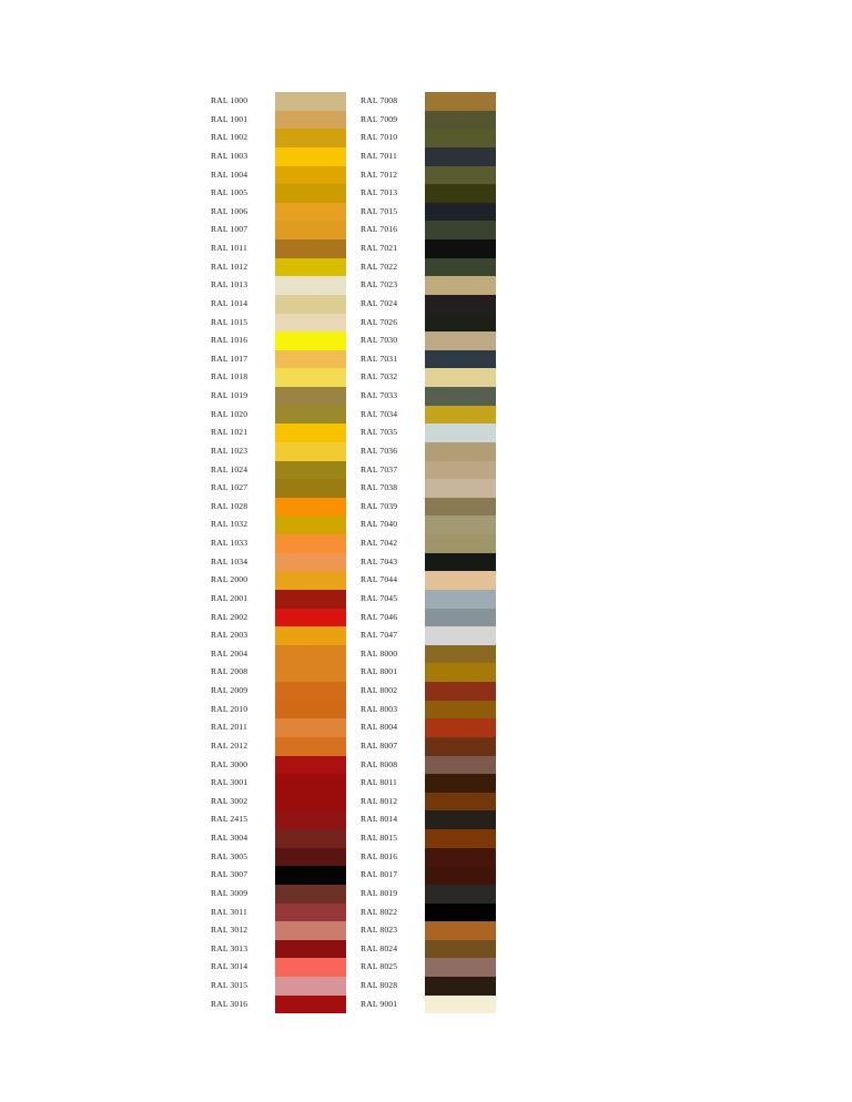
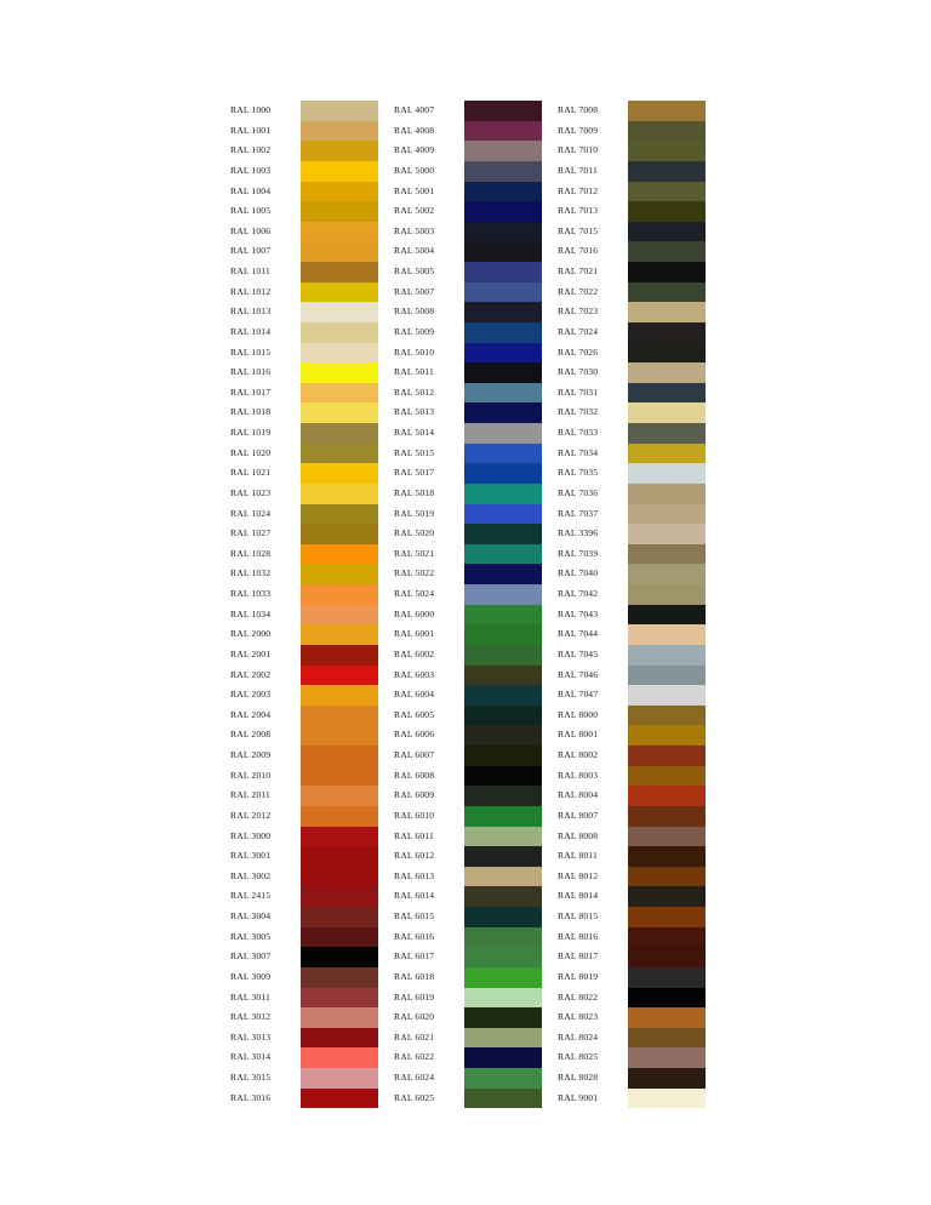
  RAL 1000
  RAL 1001
  RAL 1002
  RAL 1003
  RAL 1004
  RAL 1005
  RAL 1006
  RAL 1007
  RAL 1011
  RAL 1012
  RAL 1013
  RAL 1014
  RAL 1015
  RAL 1016
  RAL 1017
  RAL 1018
  RAL 1019
  RAL 1020
  RAL 1021
  RAL 1023
  RAL 1024
  RAL 1027
  RAL 1028
  RAL 1032
  RAL 1033
  RAL 1034
  RAL 2000
  RAL 2001
  RAL 2002
  RAL 2003
  RAL 2004
  RAL 2008
  RAL 2009
  RAL 2010
  RAL 2011
  RAL 2012
  RAL 3000
  RAL 3001
  RAL 3002
  RAL 2415
  RAL 3004
  RAL 3005
  RAL 3007
  RAL 3009
  RAL 3011
  RAL 3012
  RAL 3013
  RAL 3014
  RAL 3015
  RAL 3016
+ RAL 4007
+ RAL 4008
+ RAL 4009
+ RAL 5000
+ RAL 5001
+ RAL 5002
+ RAL 5003
+ RAL 5004
+ RAL 5005
+ RAL 5007
+ RAL 5008
+ RAL 5009
+ RAL 5010
+ RAL 5011
+ RAL 5012
+ RAL 5013
+ RAL 5014
+ RAL 5015
+ RAL 5017
+ RAL 5018
+ RAL 5019
+ RAL 5020
+ RAL 5021
+ RAL 5022
+ RAL 5024
+ RAL 6000
+ RAL 6001
+ RAL 6002
+ RAL 6003
+ RAL 6004
+ RAL 6005
+ RAL 6006
+ RAL 6007
+ RAL 6008
+ RAL 6009
+ RAL 6010
+ RAL 6011
+ RAL 6012
+ RAL 6013
+ RAL 6014
+ RAL 6015
+ RAL 6016
+ RAL 6017
+ RAL 6018
+ RAL 6019
+ RAL 6020
+ RAL 6021
+ RAL 6022
+ RAL 6024
+ RAL 6025
  RAL 7008
  RAL 7009
  RAL 7010
  RAL 7011
  RAL 7012
  RAL 7013
  RAL 7015
  RAL 7016
  RAL 7021
  RAL 7022
  RAL 7023
  RAL 7024
  RAL 7026
  RAL 7030
  RAL 7031
  RAL 7032
  RAL 7033
  RAL 7034
  RAL 7035
  RAL 7036
  RAL 7037
- RAL 7038
+ RAL 3396
  RAL 7039
  RAL 7040
  RAL 7042
  RAL 7043
  RAL 7044
  RAL 7045
  RAL 7046
  RAL 7047
  RAL 8000
  RAL 8001
  RAL 8002
  RAL 8003
  RAL 8004
  RAL 8007
  RAL 8008
  RAL 8011
  RAL 8012
  RAL 8014
  RAL 8015
  RAL 8016
  RAL 8017
  RAL 8019
  RAL 8022
  RAL 8023
  RAL 8024
  RAL 8025
  RAL 8028
  RAL 9001
